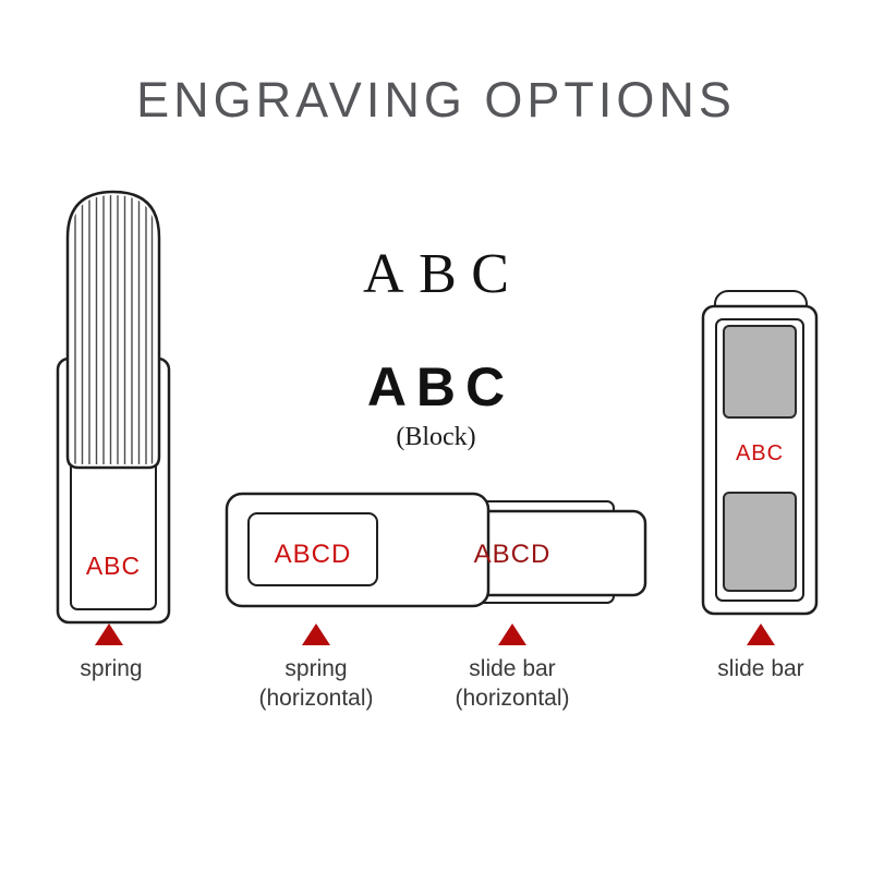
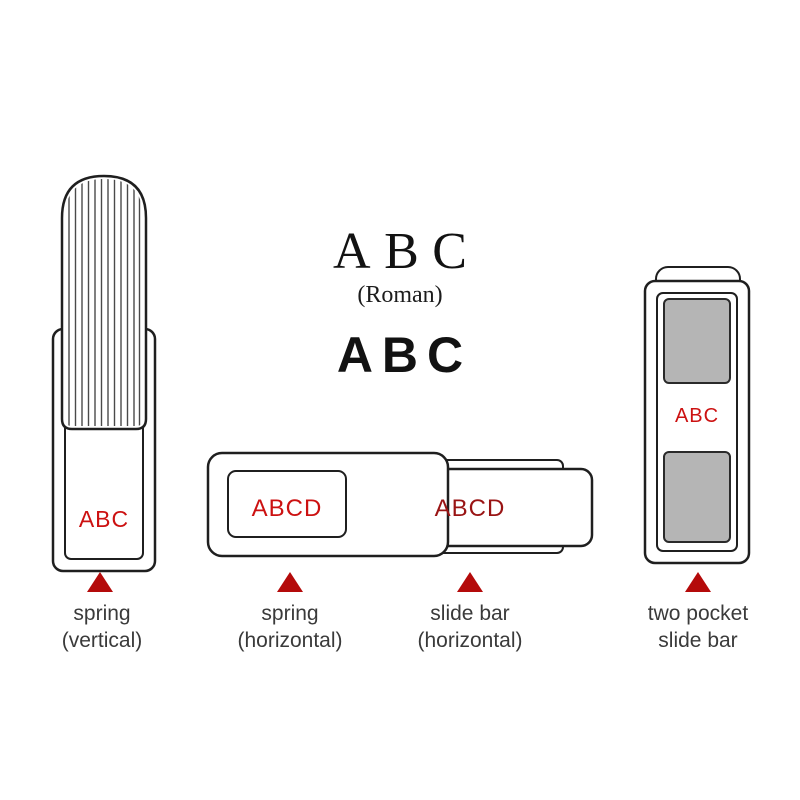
- ENGRAVING OPTIONS
  ABC
+ (Roman)
  ABC
- (Block)
  ABC
  ABCD
  ABCD
  ABC
  spring
+ (vertical)
  spring
  (horizontal)
  slide bar
  (horizontal)
+ two pocket
  slide bar
